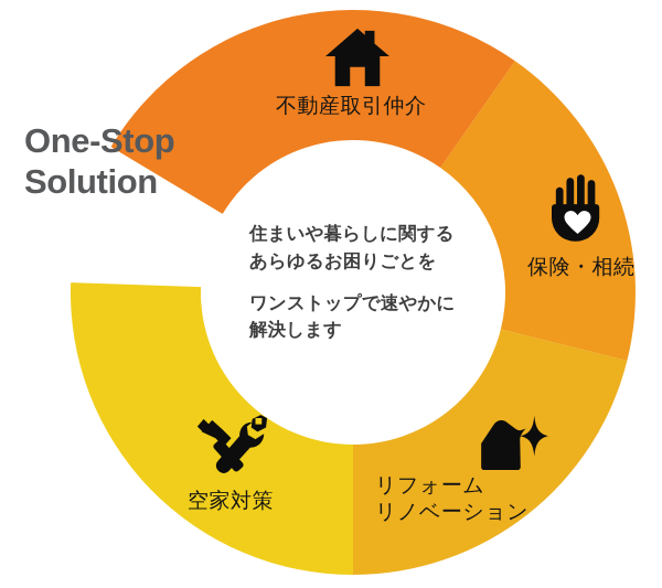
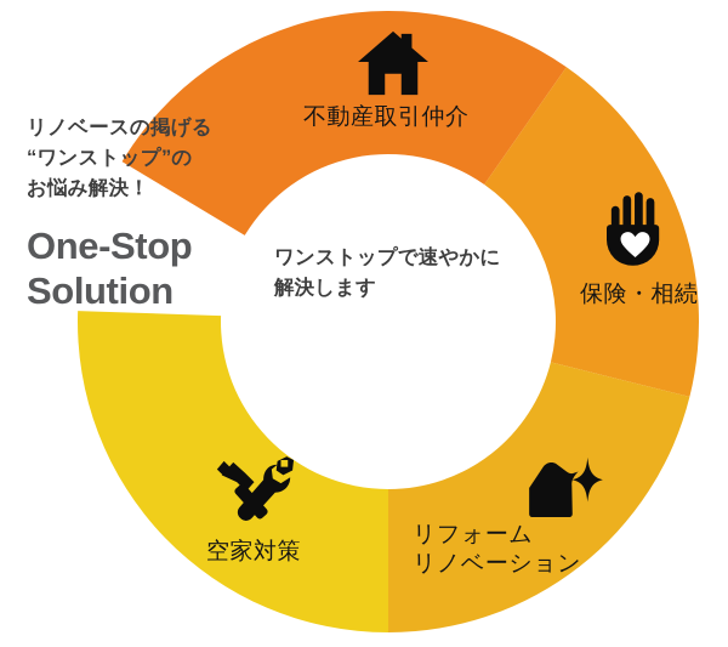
  不動産取引仲介
  保険・相続
  リフォーム
  リノベーション
  空家対策
+ リノベースの掲げる
+ “ワンストップ”の
+ お悩み解決！
  One-Stop
  Solution
- 住まいや暮らしに関する
- あらゆるお困りごとを
  ワンストップで速やかに
  解決します
